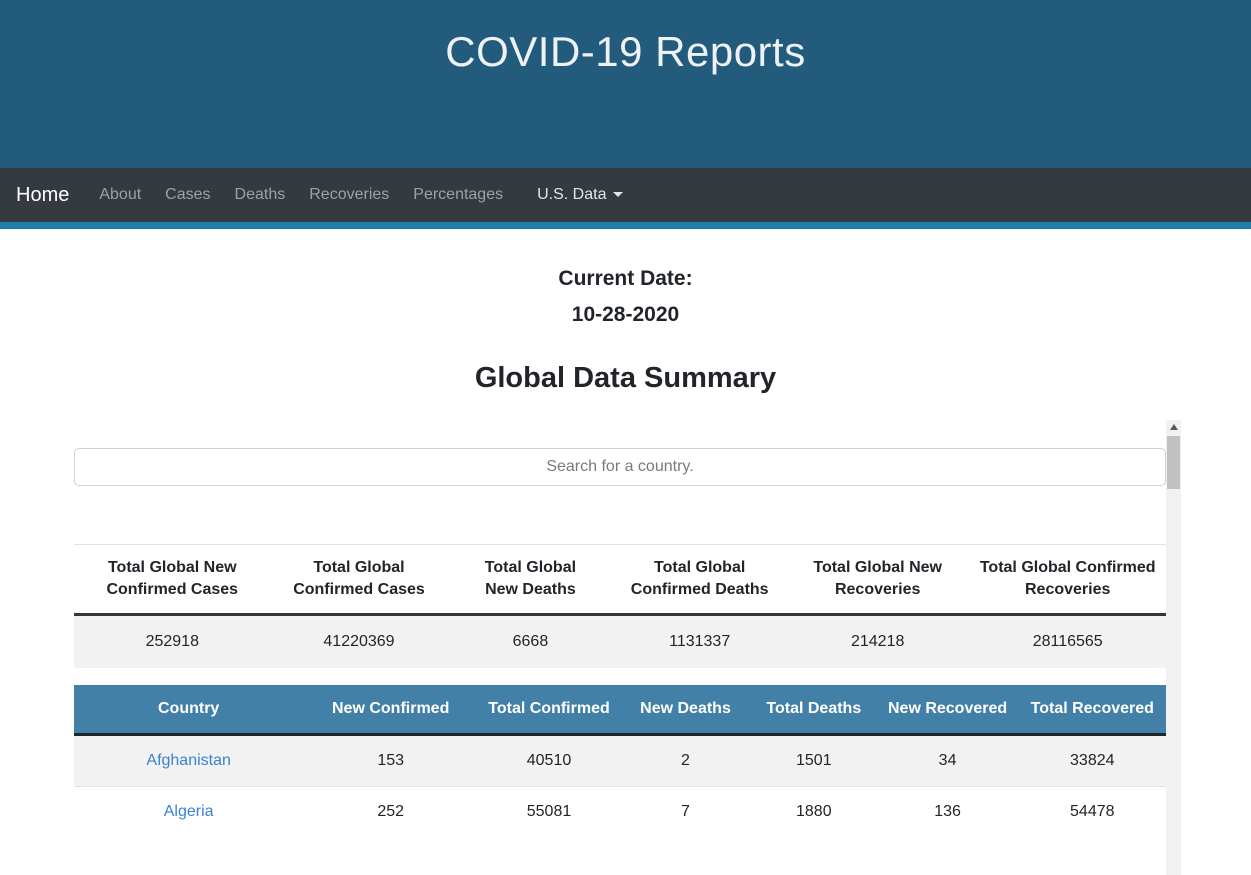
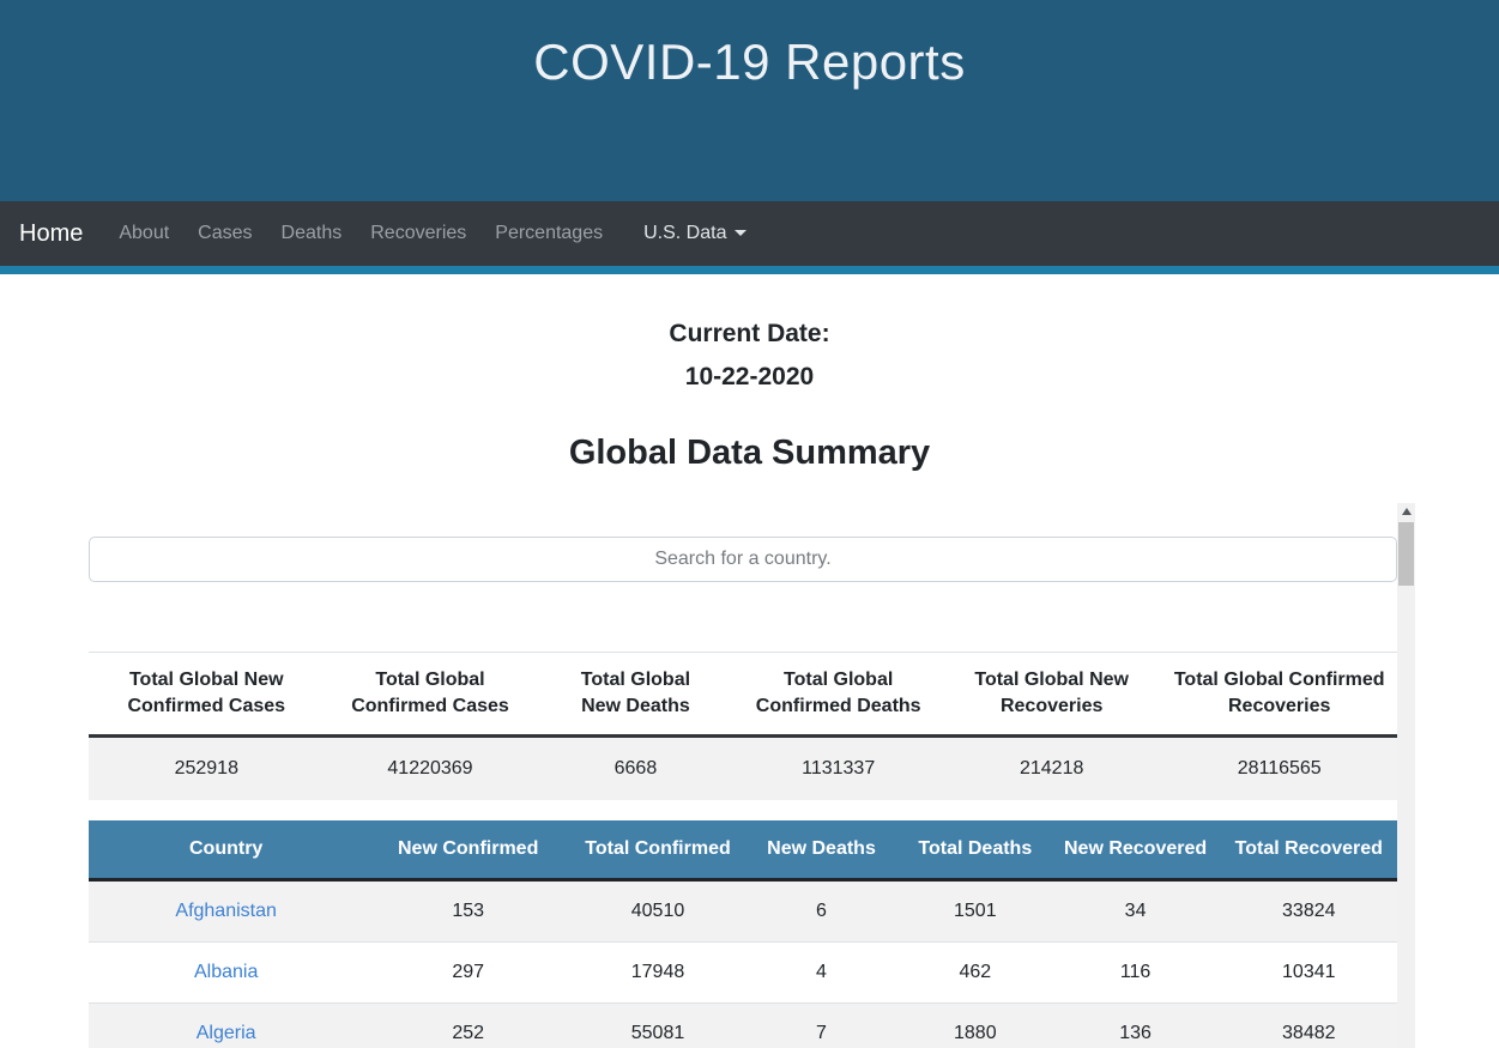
  COVID-19 Reports
  Home
  About Cases Deaths Recoveries Percentages U.S. Data
  Current Date:
- 10-28-2020
+ 10-22-2020
  Global Data Summary
  Search for a country.
  Total Global New Confirmed Cases	Total Global Confirmed Cases	Total Global New Deaths	Total Global Confirmed Deaths	Total Global New Recoveries	Total Global Confirmed Recoveries
  252918	41220369	6668	1131337	214218	28116565
  Country	New Confirmed	Total Confirmed	New Deaths	Total Deaths	New Recovered	Total Recovered
- Afghanistan	153	40510	2	1501	34	33824
+ Afghanistan	153	40510	6	1501	34	33824
+ Albania	297	17948	4	462	116	10341
- Algeria	252	55081	7	1880	136	54478
+ Algeria	252	55081	7	1880	136	38482
